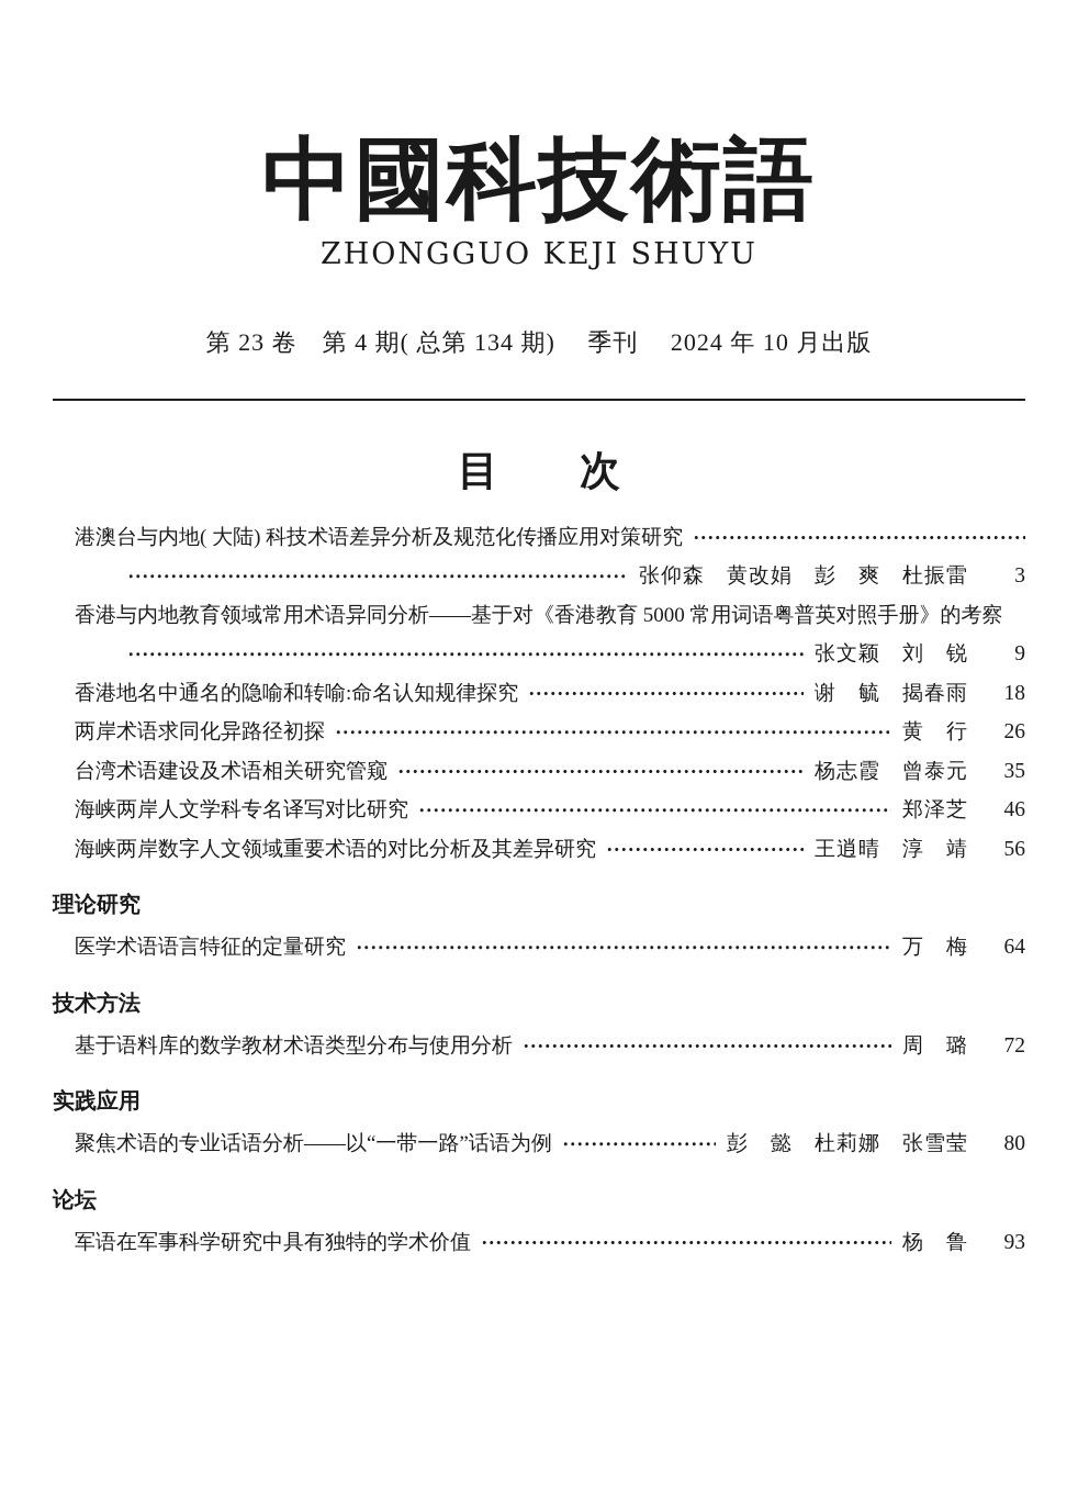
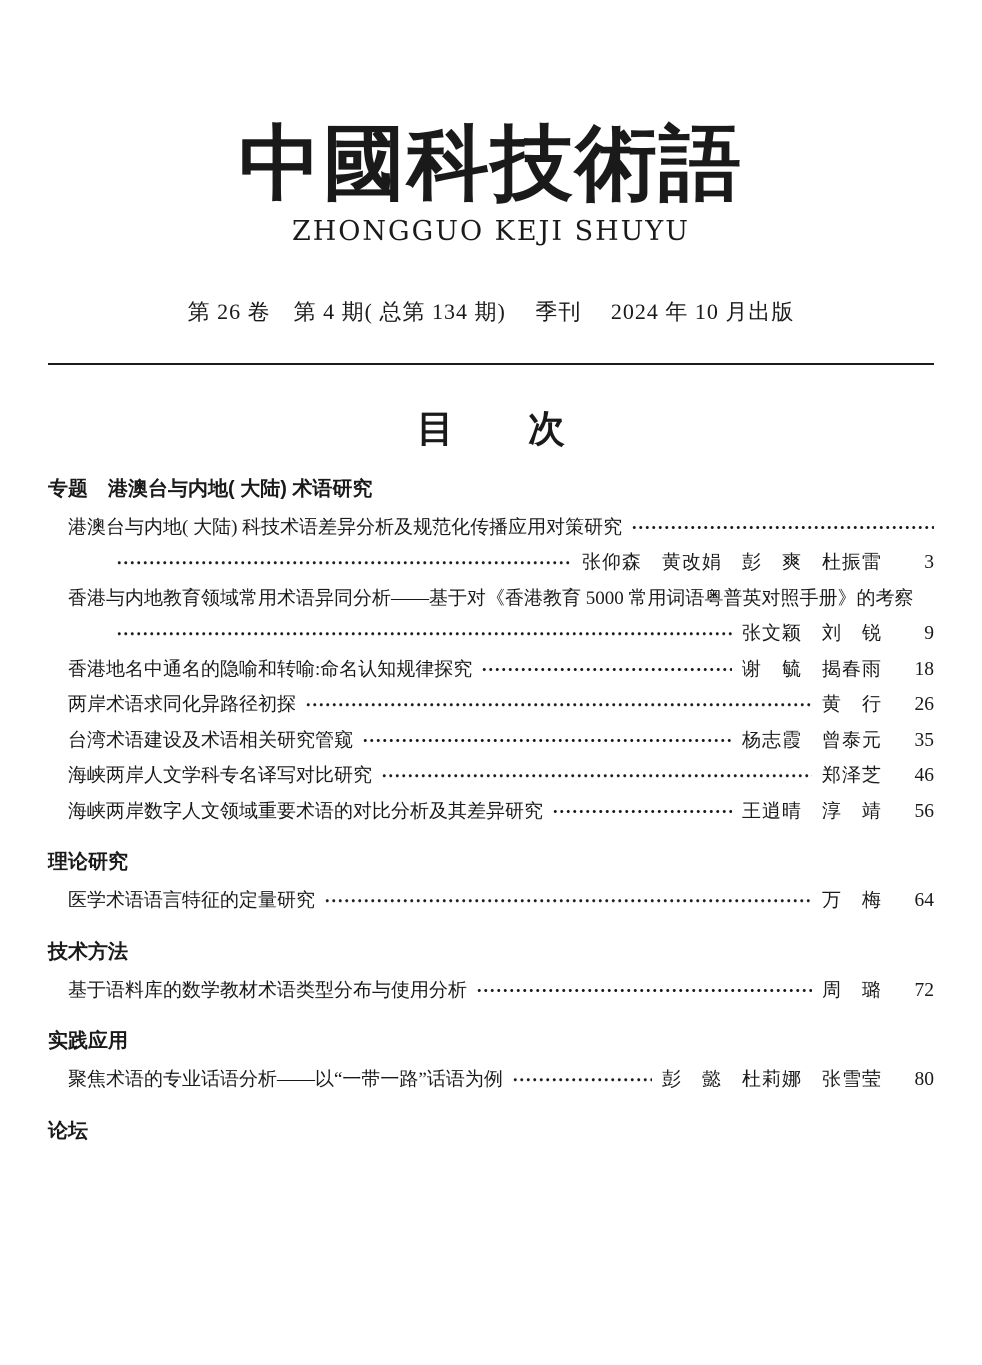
  中國科技術語
  ZHONGGUO KEJI SHUYU
- 第 23 卷 第 4 期( 总第 134 期) 季刊 2024 年 10 月出版
+ 第 26 卷 第 4 期( 总第 134 期) 季刊 2024 年 10 月出版
  目 次
+ 专题 港澳台与内地( 大陆) 术语研究
  港澳台与内地( 大陆) 科技术语差异分析及规范化传播应用对策研究
  张仰森 黄改娟 彭 爽 杜振雷
  3
  香港与内地教育领域常用术语异同分析——基于对《香港教育 5000 常用词语粤普英对照手册》的考察
  张文颖 刘 锐
  9
  香港地名中通名的隐喻和转喻:命名认知规律探究
  谢 毓 揭春雨
  18
  两岸术语求同化异路径初探
  黄 行
  26
  台湾术语建设及术语相关研究管窥
  杨志霞 曾泰元
  35
  海峡两岸人文学科专名译写对比研究
  郑泽芝
  46
  海峡两岸数字人文领域重要术语的对比分析及其差异研究
  王逍晴 淳 靖
  56
  理论研究
  医学术语语言特征的定量研究
  万 梅
  64
  技术方法
  基于语料库的数学教材术语类型分布与使用分析
  周 璐
  72
  实践应用
  聚焦术语的专业话语分析——以“一带一路”话语为例
  彭 懿 杜莉娜 张雪莹
  80
  论坛
- 军语在军事科学研究中具有独特的学术价值
- 杨 鲁
- 93
